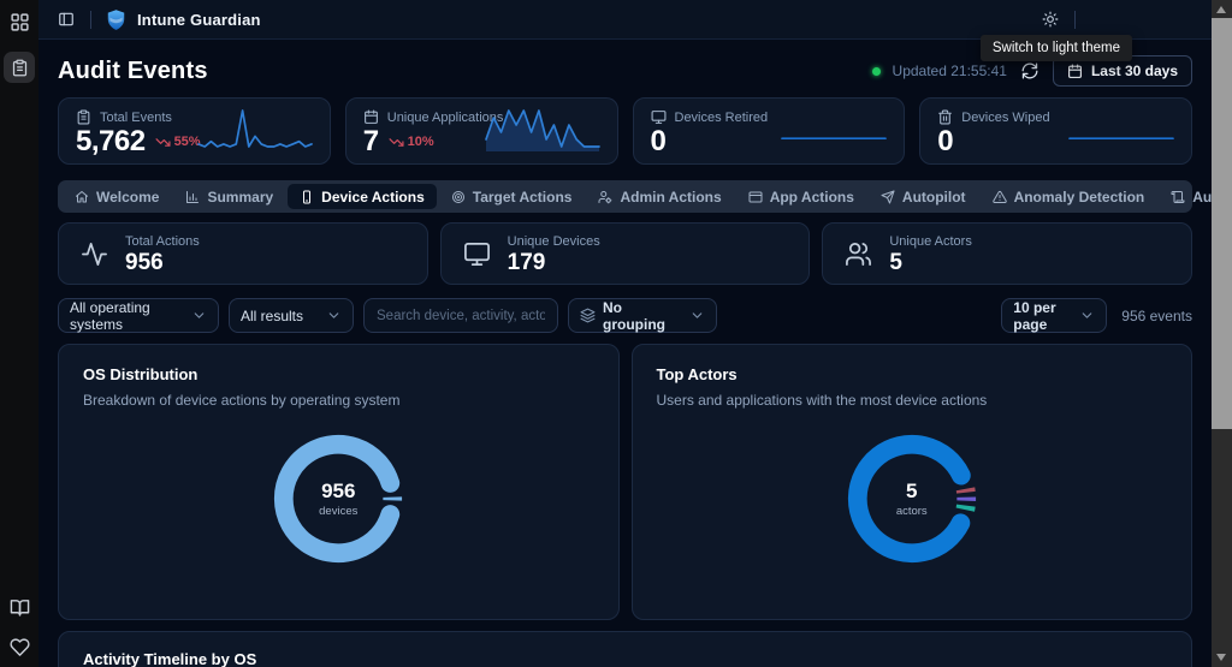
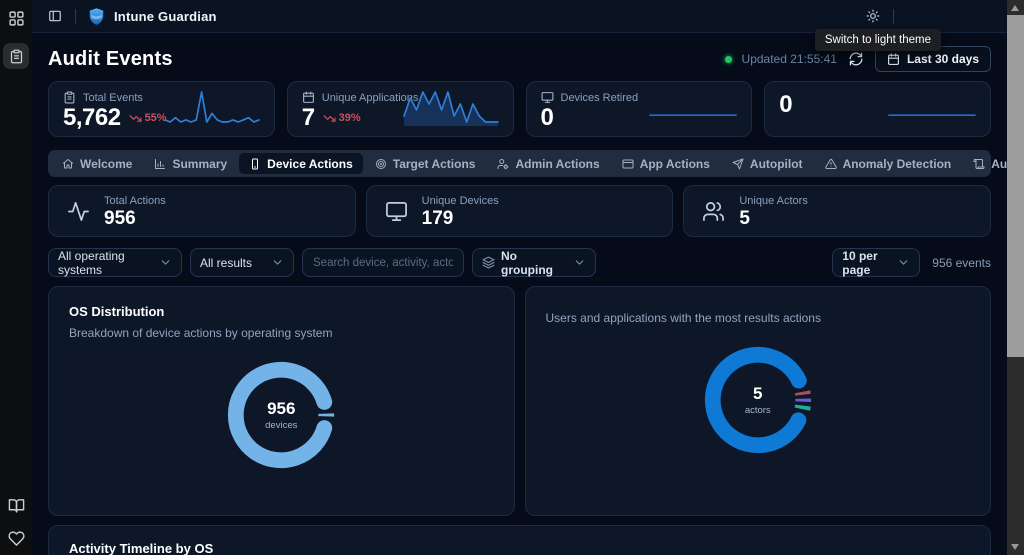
  Intune Guardian
  Audit Events
  Updated 21:55:41
  Last 30 days
  Total Events
  5,762
  55%
  Unique Applicatios
  7
- 10%
+ 39%
  Devices Retired
  0
- Devices Wiped
  0
  Welcome
  Summary
  Device Actions
  Target Actions
  Admin Actions
  App Actions
  Autopilot
  Anomaly Detection
  Total Actions
  956
  Unique Devices
  179
  Unique Actors
  5
  All operating systems
  All results
  Search device, activity, acto
  No grouping
  10 per page
  956 events
  OS Distribution
  Breakdown of device actions by operating system
  956
  devices
- Top Actors
- Users and applications with the most device actions
+ Users and applications with the most results actions
  5
  actors
  Activity Timeline by OS
  Switch to light theme
